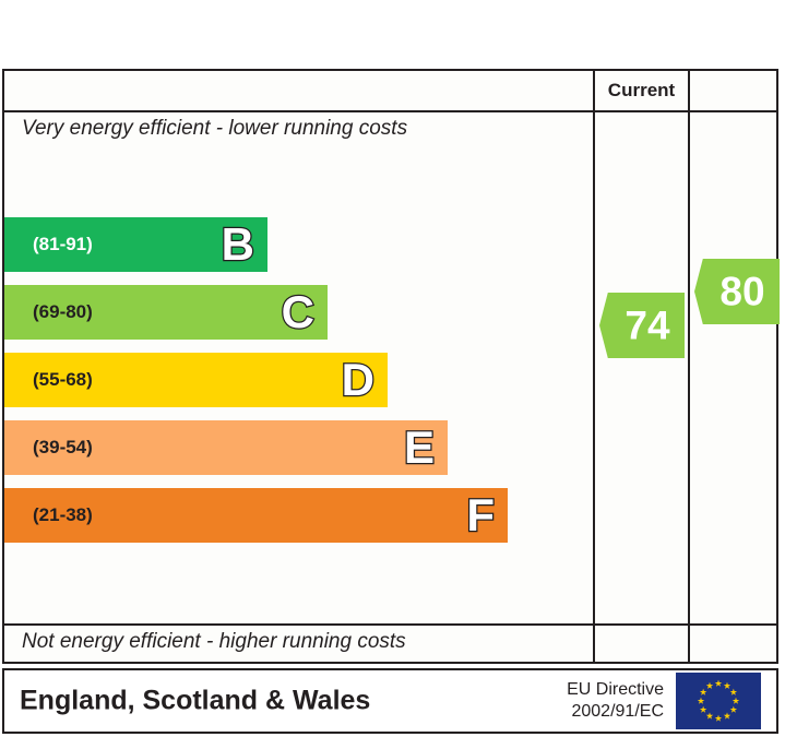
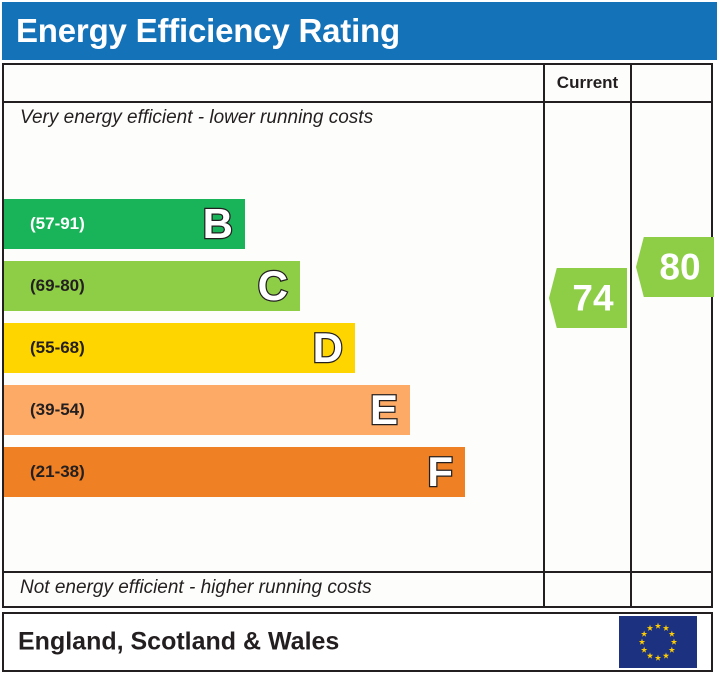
+ Energy Efficiency Rating
  Current
  Very energy efficient - lower running costs
  Not energy efficient - higher running costs
- (81-91)
+ (57-91)
  B
  (69-80)
  C
  (55-68)
  D
  (39-54)
  E
  (21-38)
  F
  74
  80
  England, Scotland & Wales
- EU Directive
- 2002/91/EC
